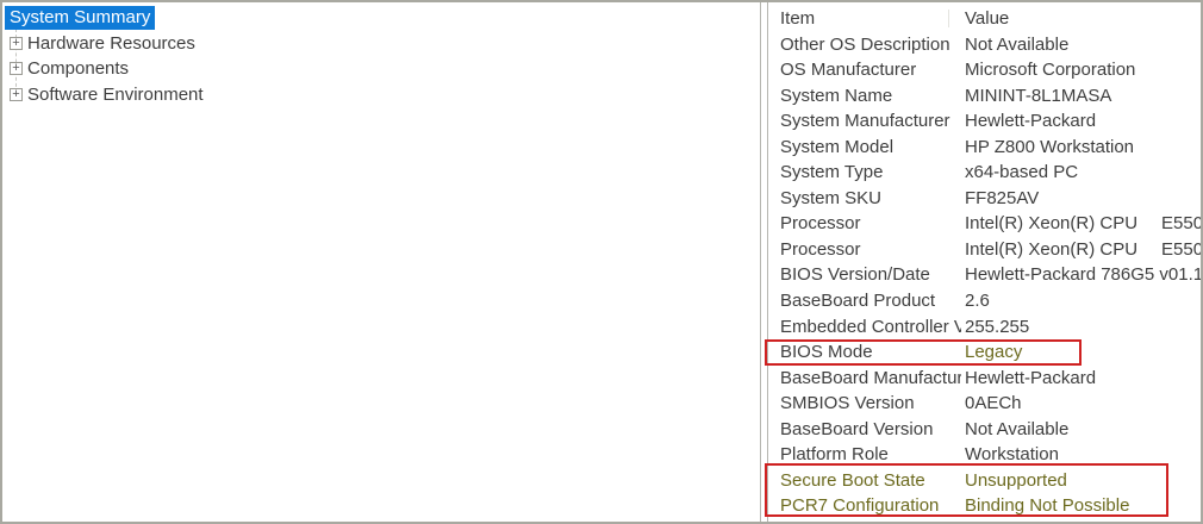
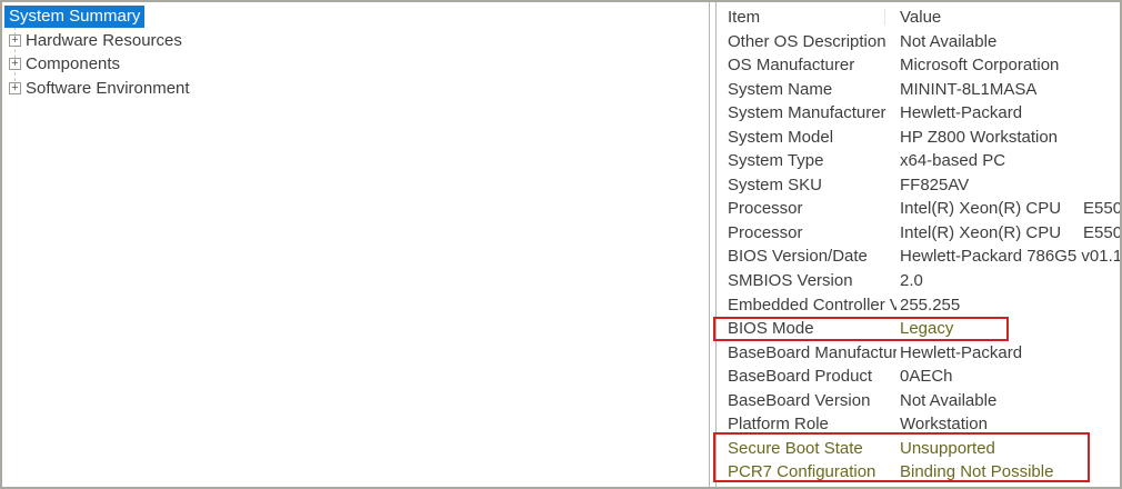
  System Summary
  +
  Hardware Resources
  +
  Components
  +
  Software Environment
  Item
  Value
  Other OS Description
  Not Available
  OS Manufacturer
  Microsoft Corporation
  System Name
  MININT-8L1MASA
  System Manufacturer
  Hewlett-Packard
  System Model
  HP Z800 Workstation
  System Type
  x64-based PC
  System SKU
  FF825AV
  Processor
  Intel(R) Xeon(R) CPU
  E550
  Processor
  Intel(R) Xeon(R) CPU
  E550
  BIOS Version/Date
  Hewlett-Packard 786G5 v01.1
- BaseBoard Product
+ SMBIOS Version
- 2.6
+ 2.0
  Embedded Controller V
  255.255
  BIOS Mode
  Legacy
  BaseBoard Manufactur
  Hewlett-Packard
- SMBIOS Version
+ BaseBoard Product
  0AECh
  BaseBoard Version
  Not Available
  Platform Role
  Workstation
  Secure Boot State
  Unsupported
  PCR7 Configuration
  Binding Not Possible
